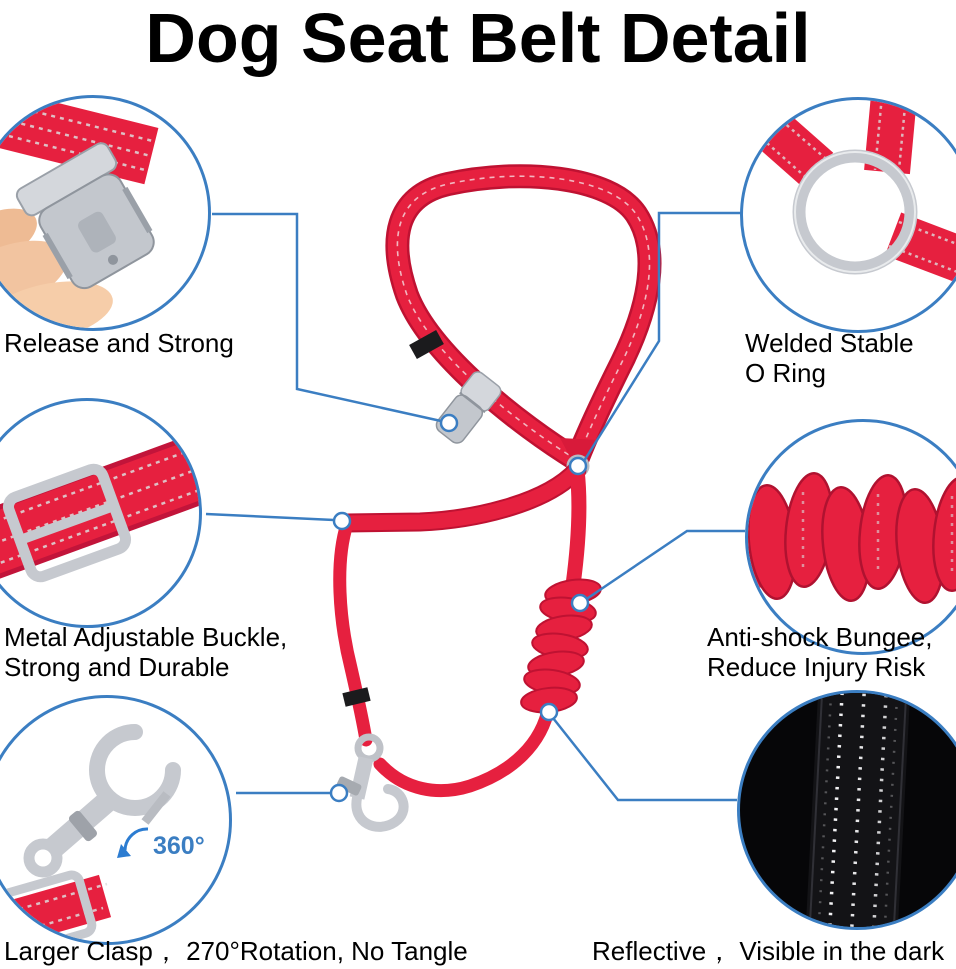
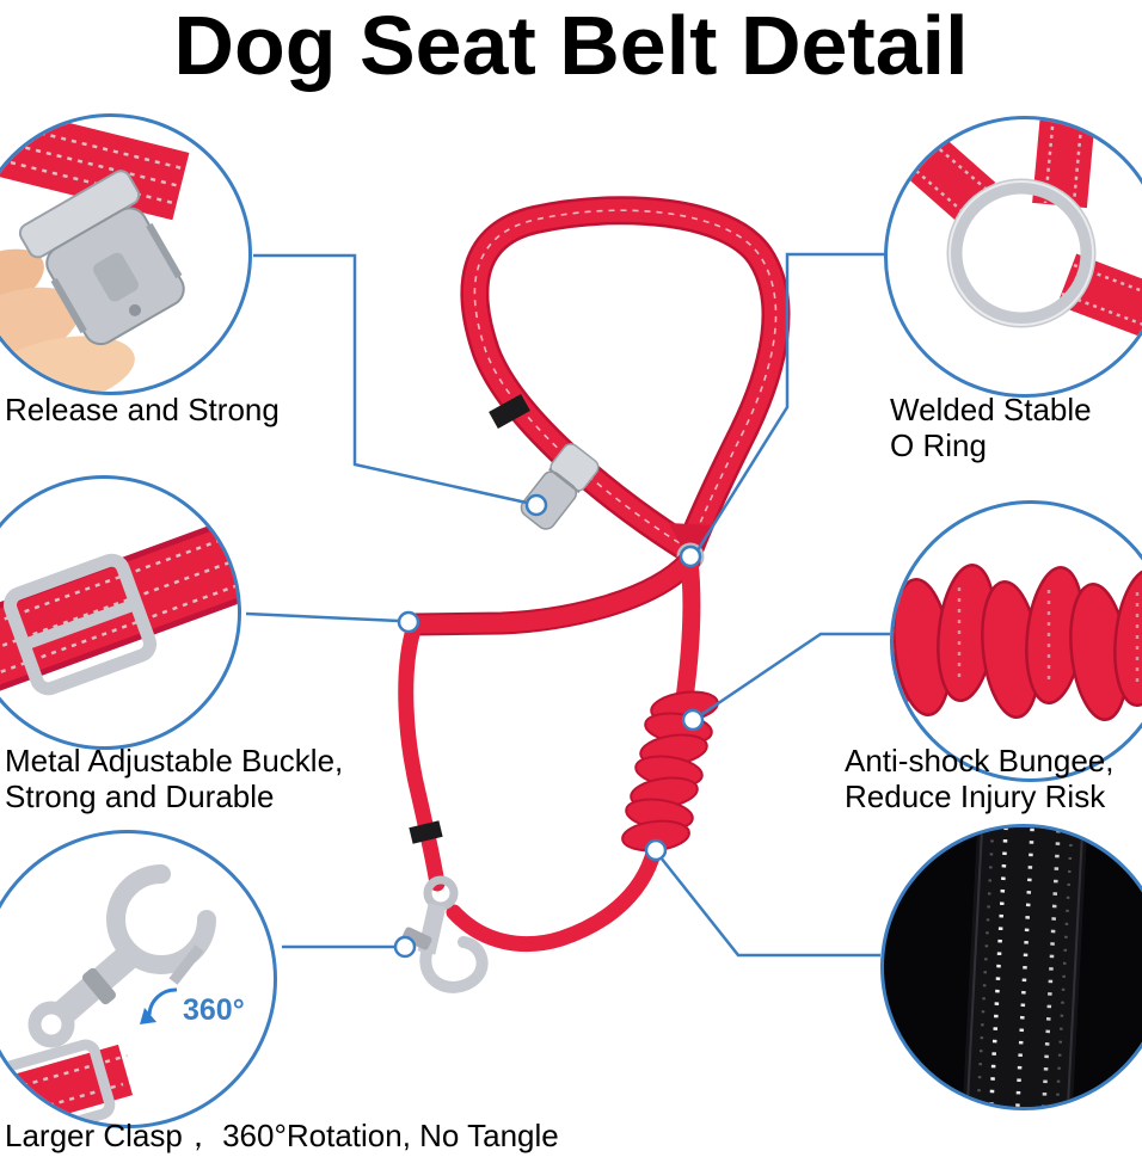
  Dog Seat Belt Detail
  360°
  Release and Strong
  Welded Stable
  O Ring
  Metal Adjustable Buckle,
  Strong and Durable
  Anti-shock Bungee,
  Reduce Injury Risk
- Larger Clasp， 270°Rotation, No Tangle
+ Larger Clasp， 360°Rotation, No Tangle
- Reflective， Visible in the dark
